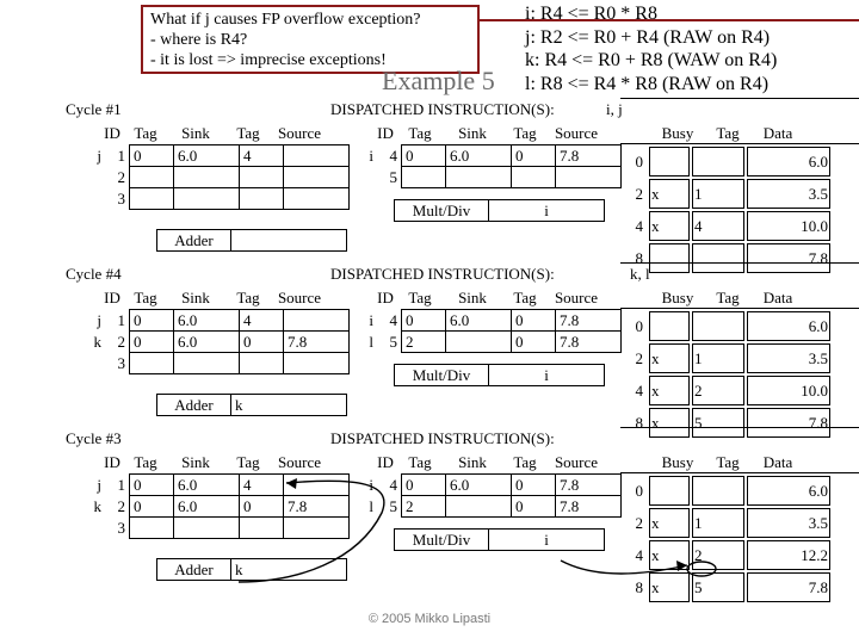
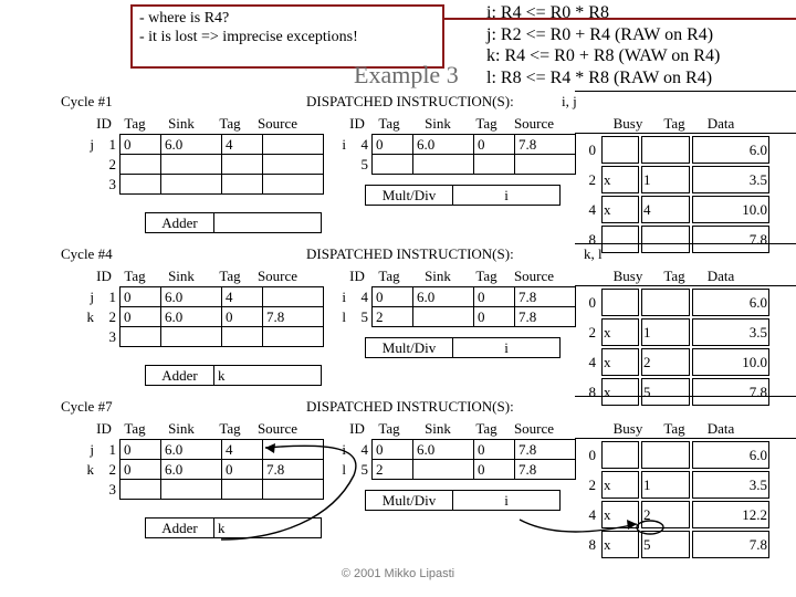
- What if j causes FP overflow exception?
  - where is R4?
  - it is lost => imprecise exceptions!
- Example 5
+ Example 3
  i: R4 <= R0 * R8
  j: R2 <= R0 + R4 (RAW on R4)
  k: R4 <= R0 + R8 (WAW on R4)
  l: R8 <= R4 * R8 (RAW on R4)
  Cycle #1
  DISPATCHED INSTRUCTION(S):
  i, j
  ID
  Tag
  Sink
  Tag
  Source
  j	1	0	6.0	4
  	2
  	3
  Adder
  ID
  Tag
  Sink
  Tag
  Source
  i	4	0	6.0	0	7.8
  	5
  Mult/Div	i
  Busy
  Tag
  Data
  0			6.0
  2	x	1	3.5
  4	x	4	10.0
  8			7.8
  Cycle #4
  DISPATCHED INSTRUCTION(S):
  k, l
  ID
  Tag
  Sink
  Tag
  Source
  j	1	0	6.0	4
  k	2	0	6.0	0	7.8
  	3
  Adder	k
  ID
  Tag
  Sink
  Tag
  Source
  i	4	0	6.0	0	7.8
  l	5	2		0	7.8
  Mult/Div	i
  Busy
  Tag
  Data
  0			6.0
  2	x	1	3.5
  4	x	2	10.0
  8	x	5	7.8
- Cycle #3
+ Cycle #7
  DISPATCHED INSTRUCTION(S):
  ID
  Tag
  Sink
  Tag
  Source
  j	1	0	6.0	4
  k	2	0	6.0	0	7.8
  	3
  Adder	k
  ID
  Tag
  Sink
  Tag
  Source
  i	4	0	6.0	0	7.8
  l	5	2		0	7.8
  Mult/Div	i
  Busy
  Tag
  Data
  0			6.0
  2	x	1	3.5
  4	x	2	12.2
  8	x	5	7.8
- © 2005 Mikko Lipasti
+ © 2001 Mikko Lipasti
